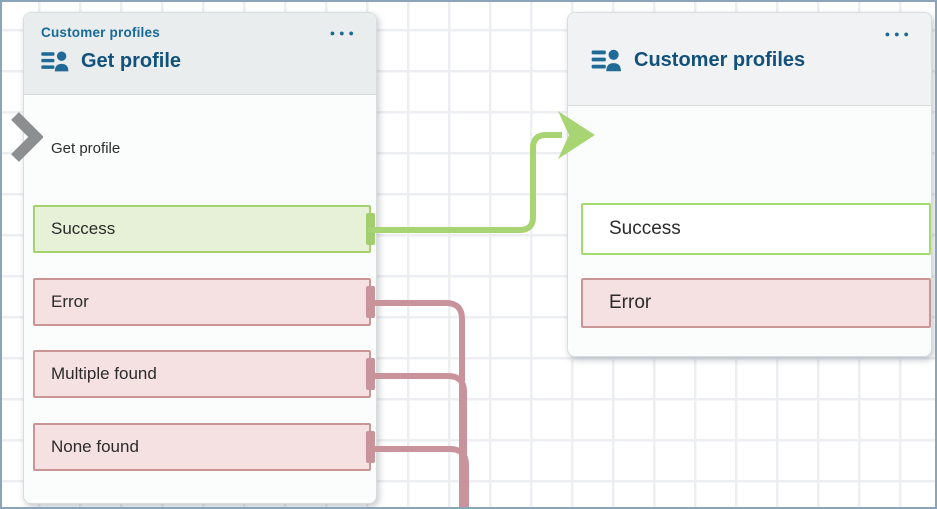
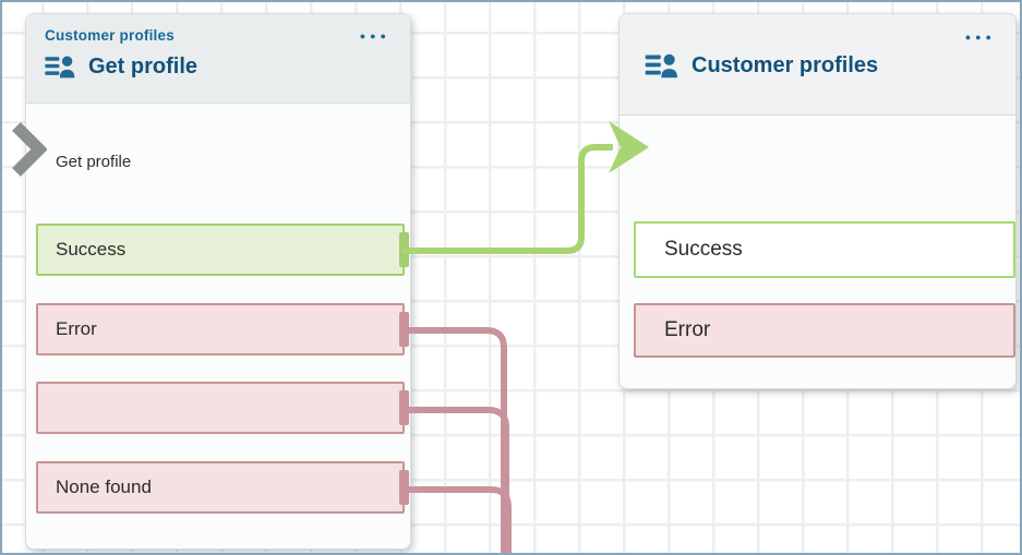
  Customer profiles
  ●●●
  Get profile
  Get profile
  Success
  Error
- Multiple found
  None found
  ●●●
  Customer profiles
  Success
  Error
